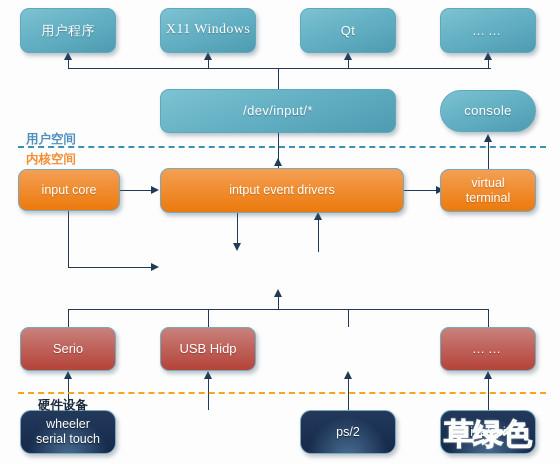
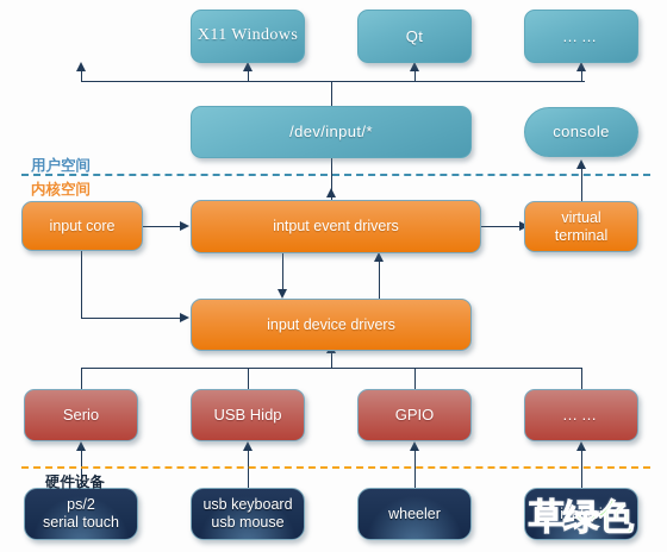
  用户空间
  内核空间
  硬件设备
- 用户程序
  X11 Windows
  Qt
  ……
  /dev/input/*
  console
  input core
  intput event drivers
  virtual
  terminal
+ input device drivers
  Serio
  USB Hidp
+ GPIO
  ……
- wheeler
+ ps/2
  serial touch
+ usb keyboard
+ usb mouse
- ps/2
+ wheeler
  i2c/spi
  草绿色
